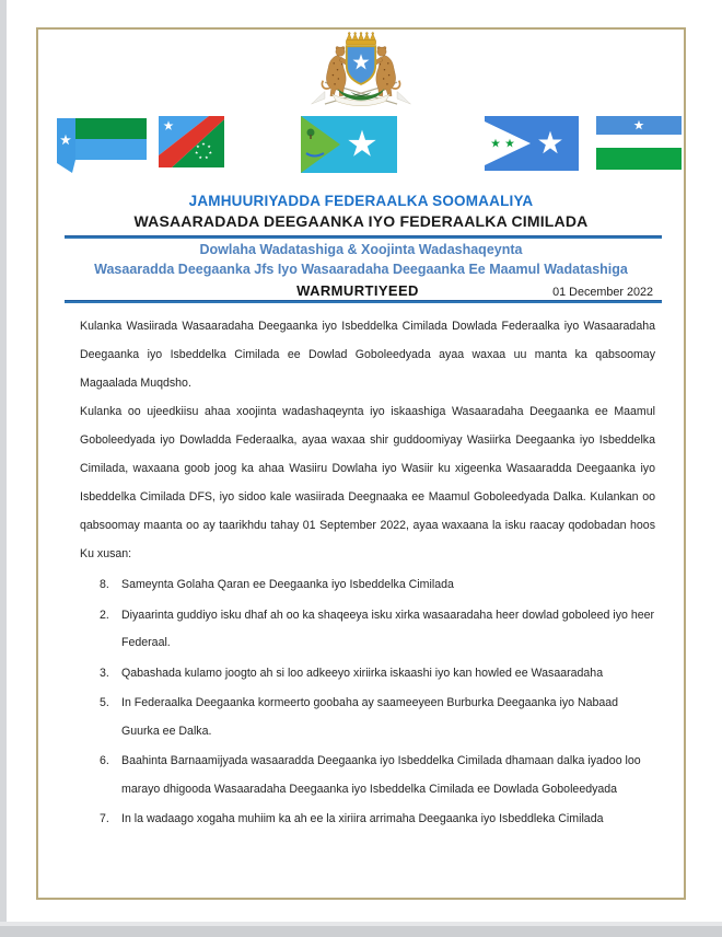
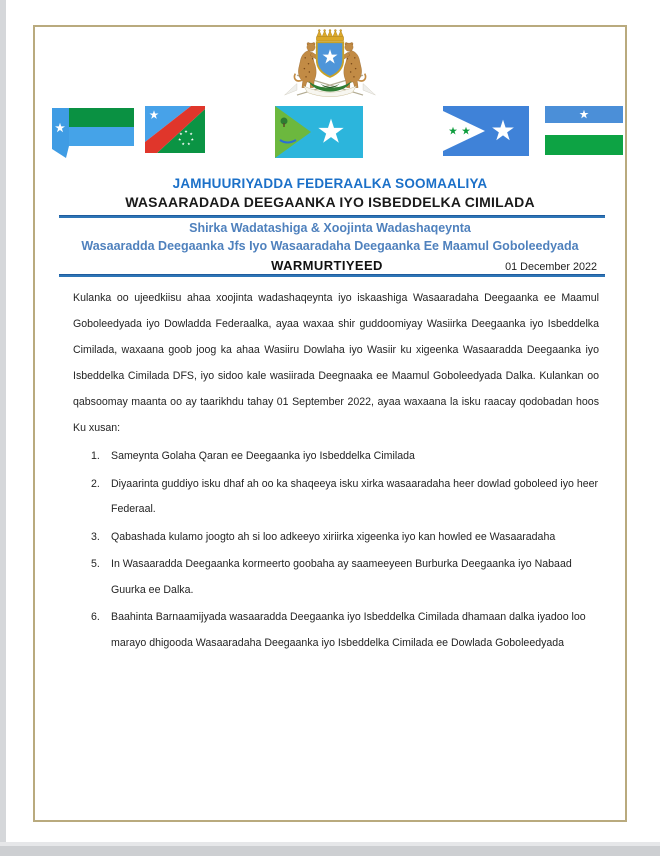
  JAMHUURIYADDA FEDERAALKA SOOMAALIYA
- WASAARADADA DEEGAANKA IYO FEDERAALKA CIMILADA
+ WASAARADADA DEEGAANKA IYO ISBEDDELKA CIMILADA
- Dowlaha Wadatashiga & Xoojinta Wadashaqeynta
+ Shirka Wadatashiga & Xoojinta Wadashaqeynta
- Wasaaradda Deegaanka Jfs Iyo Wasaaradaha Deegaanka Ee Maamul Wadatashiga
+ Wasaaradda Deegaanka Jfs Iyo Wasaaradaha Deegaanka Ee Maamul Goboleedyada
  WARMURTIYEED
  01 December 2022
- Kulanka Wasiirada Wasaaradaha Deegaanka iyo Isbeddelka Cimilada Dowlada Federaalka iyo Wasaaradaha Deegaanka iyo Isbeddelka Cimilada ee Dowlad Goboleedyada ayaa waxaa uu manta ka qabsoomay Magaalada Muqdsho.
  Kulanka oo ujeedkiisu ahaa xoojinta wadashaqeynta iyo iskaashiga Wasaaradaha Deegaanka ee Maamul Goboleedyada iyo Dowladda Federaalka, ayaa waxaa shir guddoomiyay Wasiirka Deegaanka iyo Isbeddelka Cimilada, waxaana goob joog ka ahaa Wasiiru Dowlaha iyo Wasiir ku xigeenka Wasaaradda Deegaanka iyo Isbeddelka Cimilada DFS, iyo sidoo kale wasiirada Deegnaaka ee Maamul Goboleedyada Dalka. Kulankan oo qabsoomay maanta oo ay taarikhdu tahay 01 September 2022, ayaa waxaana la isku raacay qodobadan hoos Ku xusan:
- 8.
+ 1.
  Sameynta Golaha Qaran ee Deegaanka iyo Isbeddelka Cimilada
  2.
  Diyaarinta guddiyo isku dhaf ah oo ka shaqeeya isku xirka wasaaradaha heer dowlad goboleed iyo heer Federaal.
  3.
- Qabashada kulamo joogto ah si loo adkeeyo xiriirka iskaashi iyo kan howled ee Wasaaradaha
+ Qabashada kulamo joogto ah si loo adkeeyo xiriirka xigeenka iyo kan howled ee Wasaaradaha
  5.
- In Federaalka Deegaanka kormeerto goobaha ay saameeyeen Burburka Deegaanka iyo Nabaad Guurka ee Dalka.
+ In Wasaaradda Deegaanka kormeerto goobaha ay saameeyeen Burburka Deegaanka iyo Nabaad Guurka ee Dalka.
  6.
  Baahinta Barnaamijyada wasaaradda Deegaanka iyo Isbeddelka Cimilada dhamaan dalka iyadoo loo marayo dhigooda Wasaaradaha Deegaanka iyo Isbeddelka Cimilada ee Dowlada Goboleedyada
- 7.
- In la wadaago xogaha muhiim ka ah ee la xiriira arrimaha Deegaanka iyo Isbeddleka Cimilada
